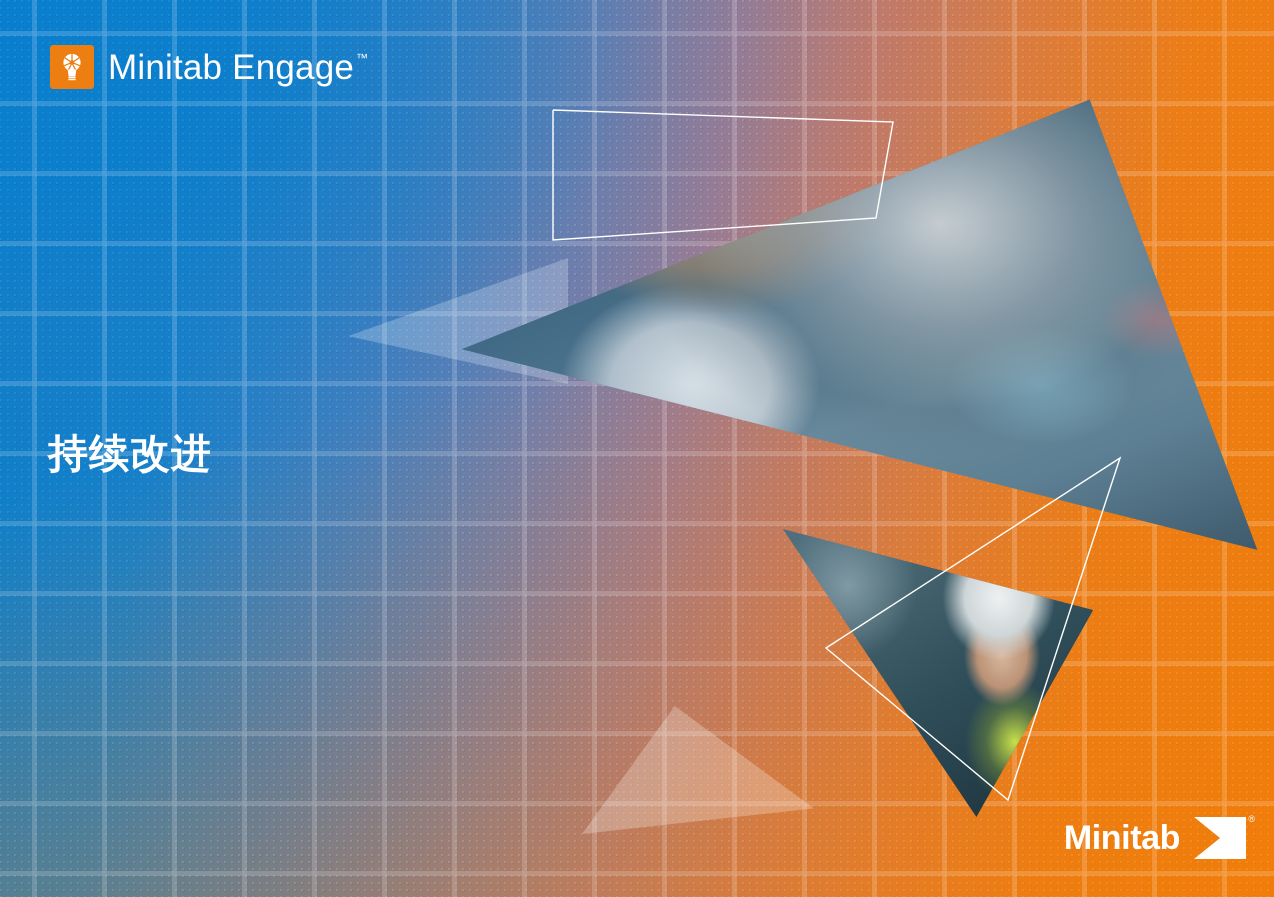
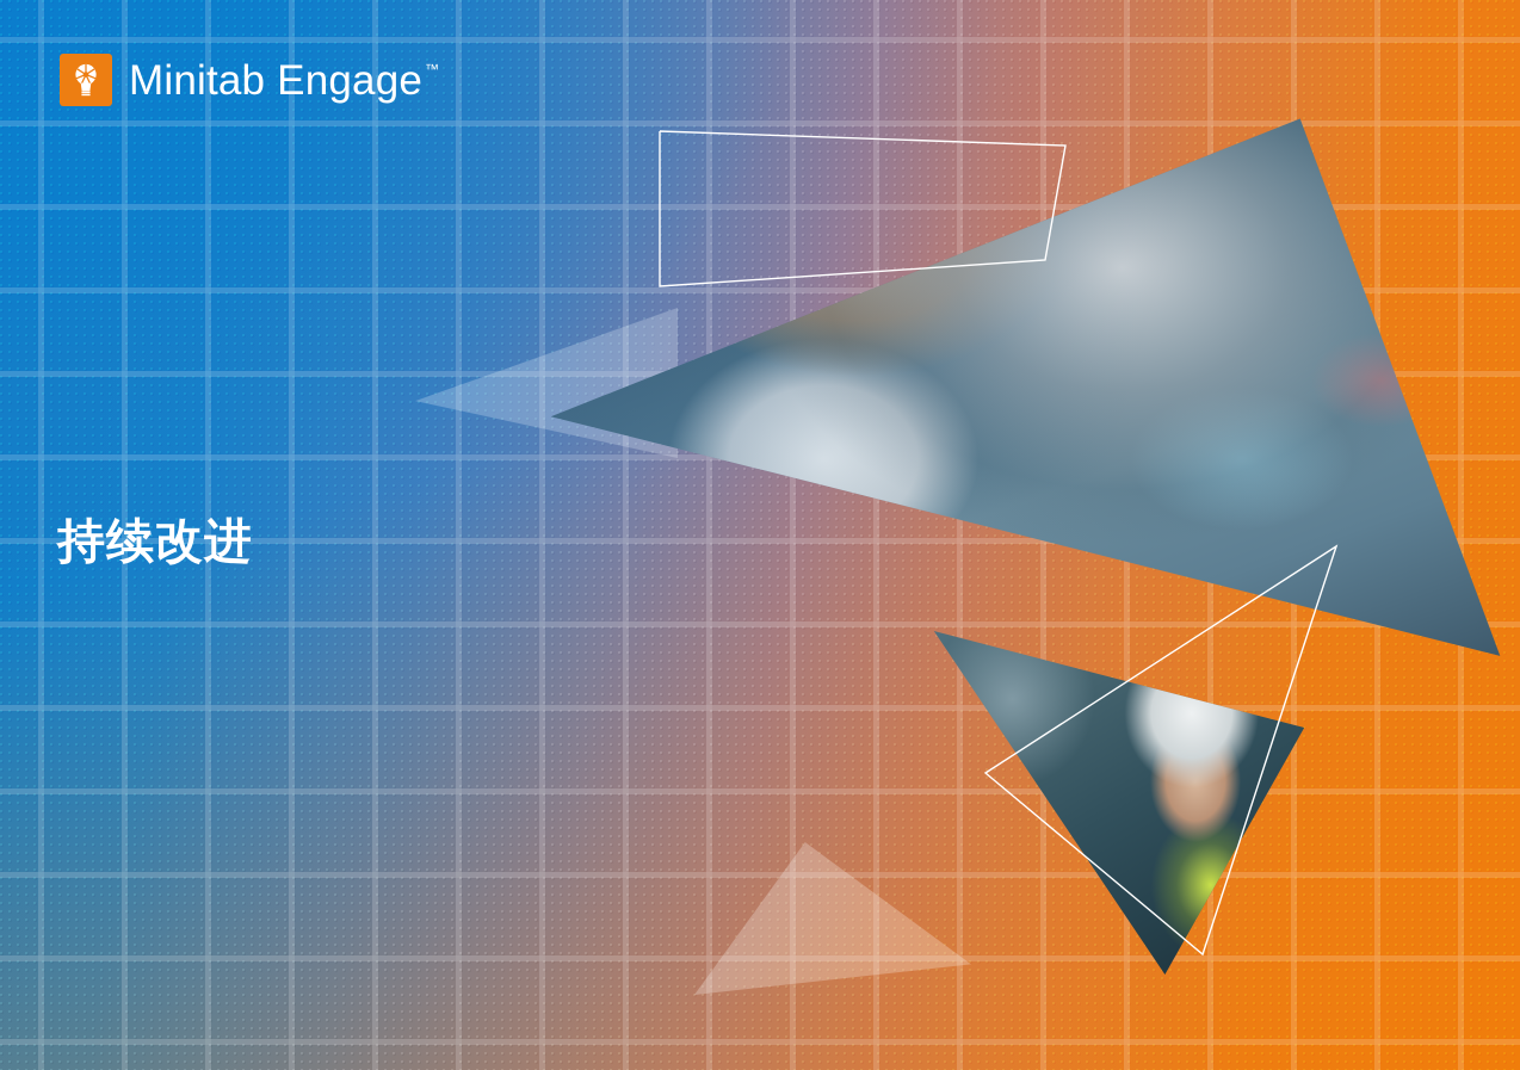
  Minitab Engage
  ™
  持续改进
- Minitab
- ®
